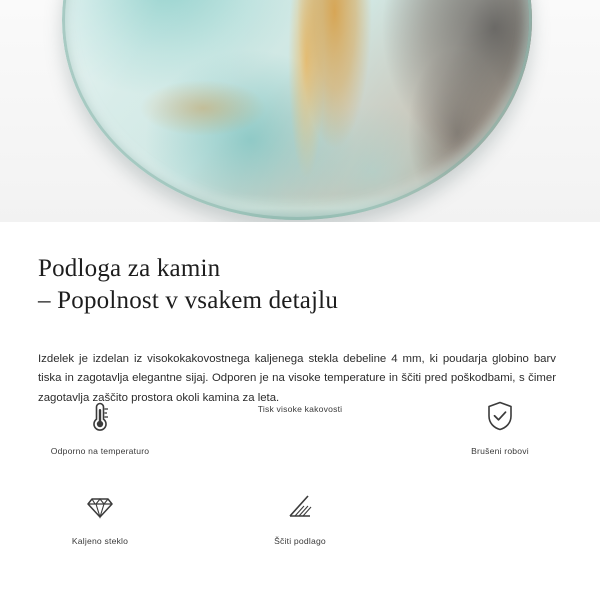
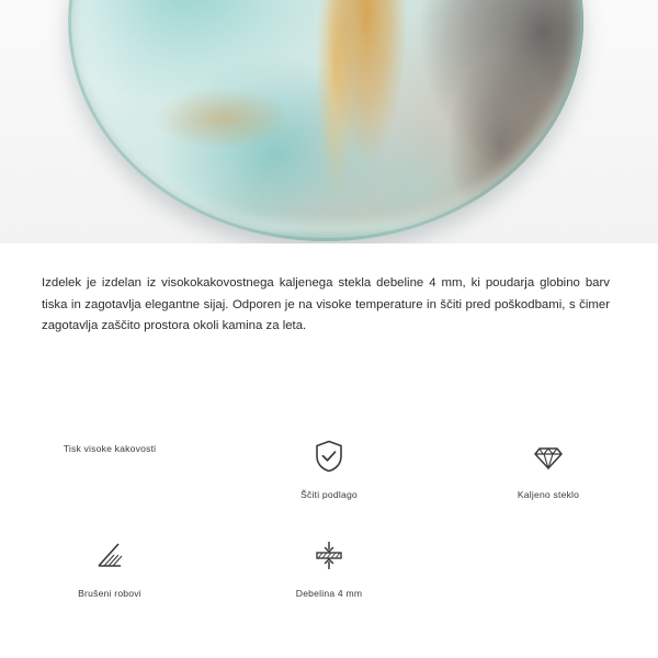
- Podloga za kamin
- – Popolnost v vsakem detajlu
  Izdelek je izdelan iz visokokakovostnega kaljenega stekla debeline 4 mm, ki poudarja globino barv tiska in zagotavlja elegantne sijaj. Odporen je na visoke temperature in ščiti pred poškodbami, s čimer zagotavlja zaščito prostora okoli kamina za leta.
- Odporno na temperaturo
  Tisk visoke kakovosti
- Brušeni robovi
+ Ščiti podlago
  Kaljeno steklo
- Ščiti podlago
+ Brušeni robovi
+ Debelina 4 mm
